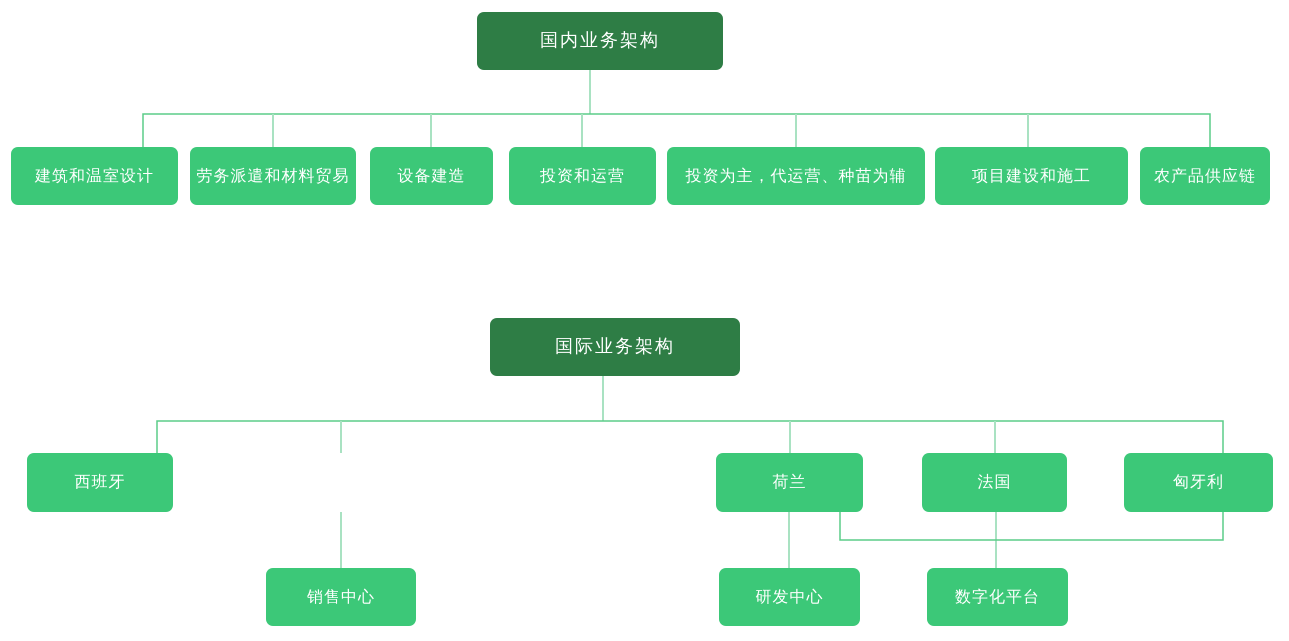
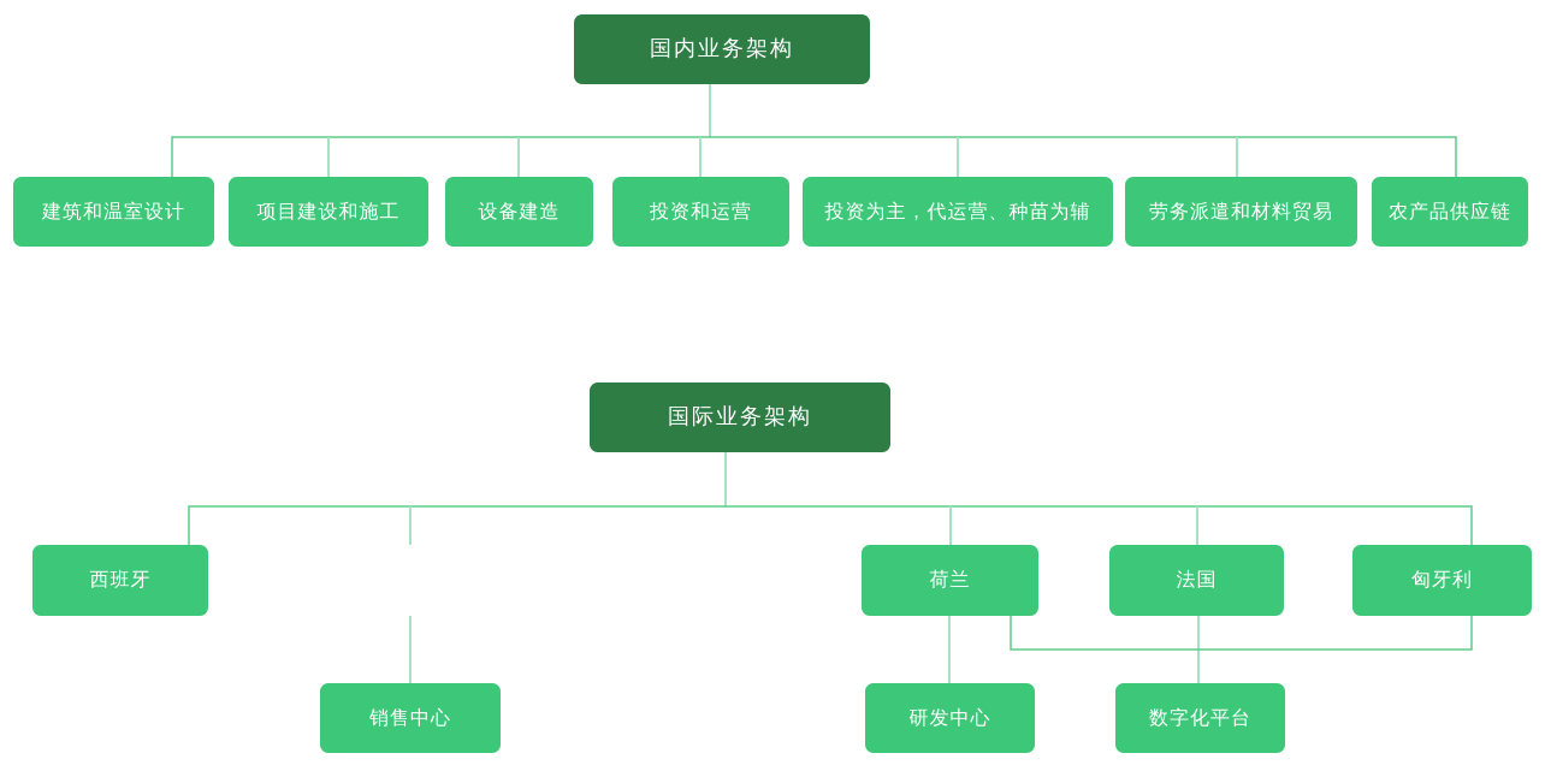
  国内业务架构
  建筑和温室设计
- 劳务派遣和材料贸易
+ 项目建设和施工
  设备建造
  投资和运营
  投资为主，代运营、种苗为辅
- 项目建设和施工
+ 劳务派遣和材料贸易
  农产品供应链
  国际业务架构
  西班牙
  荷兰
  法国
  匈牙利
  销售中心
  研发中心
  数字化平台
